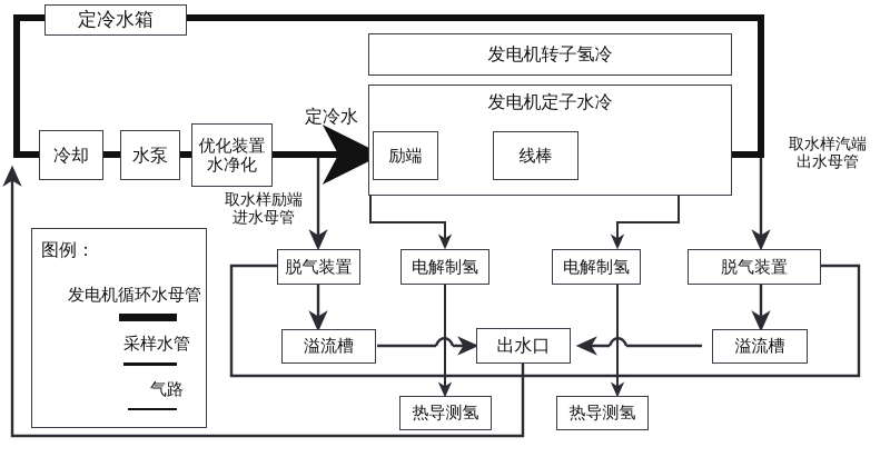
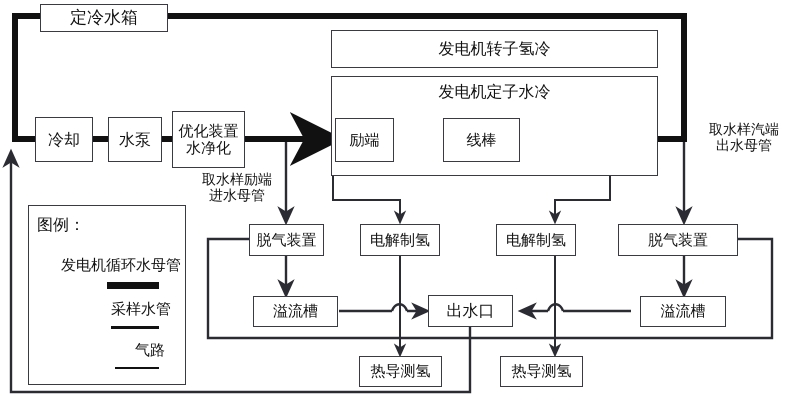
  定冷水箱
  冷却
  水泵
  优化装置
  水净化
  发电机转子氢冷
  发电机定子水冷
  励端
  线棒
  脱气装置
  电解制氢
  溢流槽
  出水口
  热导测氢
  电解制氢
  脱气装置
  溢流槽
  热导测氢
- 定冷水
  取水样励端
  进水母管
  取水样汽端
  出水母管
  图例：
  发电机循环水母管
  采样水管
  气路
